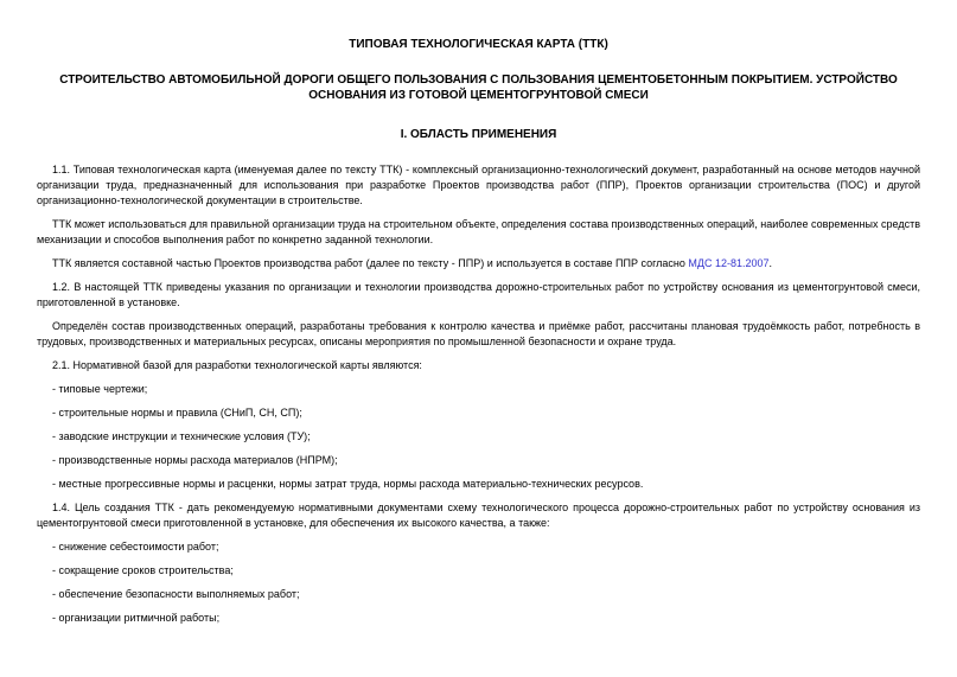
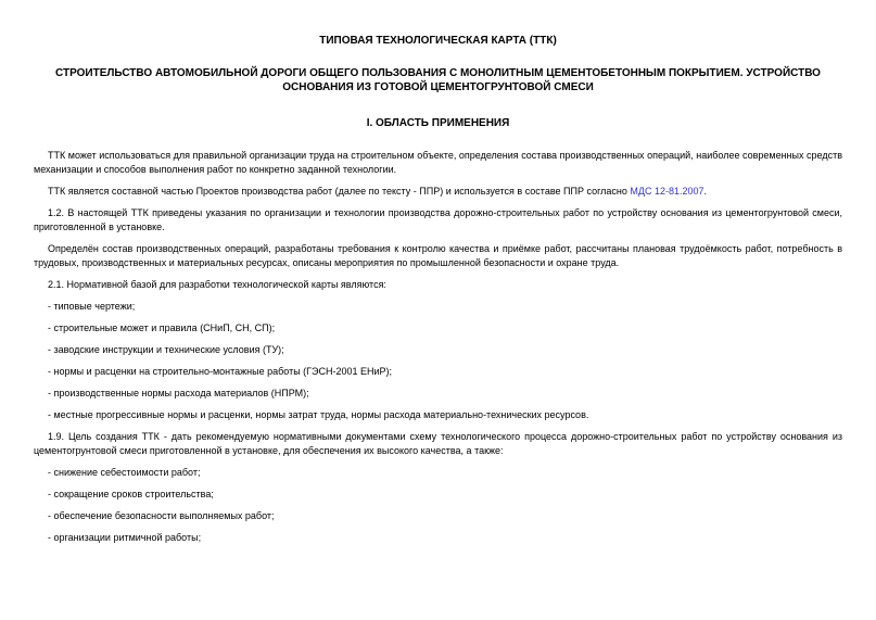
  ТИПОВАЯ ТЕХНОЛОГИЧЕСКАЯ КАРТА (ТТК)
- СТРОИТЕЛЬСТВО АВТОМОБИЛЬНОЙ ДОРОГИ ОБЩЕГО ПОЛЬЗОВАНИЯ С ПОЛЬЗОВАНИЯ ЦЕМЕНТОБЕТОННЫМ ПОКРЫТИЕМ. УСТРОЙСТВО ОСНОВАНИЯ ИЗ ГОТОВОЙ ЦЕМЕНТОГРУНТОВОЙ СМЕСИ
+ СТРОИТЕЛЬСТВО АВТОМОБИЛЬНОЙ ДОРОГИ ОБЩЕГО ПОЛЬЗОВАНИЯ С МОНОЛИТНЫМ ЦЕМЕНТОБЕТОННЫМ ПОКРЫТИЕМ. УСТРОЙСТВО ОСНОВАНИЯ ИЗ ГОТОВОЙ ЦЕМЕНТОГРУНТОВОЙ СМЕСИ
  I. ОБЛАСТЬ ПРИМЕНЕНИЯ
- 1.1. Типовая технологическая карта (именуемая далее по тексту ТТК) - комплексный организационно-технологический документ, разработанный на основе методов научной организации труда, предназначенный для использования при разработке Проектов производства работ (ППР), Проектов организации строительства (ПОС) и другой организационно-технологической документации в строительстве.
  ТТК может использоваться для правильной организации труда на строительном объекте, определения состава производственных операций, наиболее современных средств механизации и способов выполнения работ по конкретно заданной технологии.
  ТТК является составной частью Проектов производства работ (далее по тексту - ППР) и используется в составе ППР согласно МДС 12-81.2007.
  1.2. В настоящей ТТК приведены указания по организации и технологии производства дорожно-строительных работ по устройству основания из цементогрунтовой смеси, приготовленной в установке.
  Определён состав производственных операций, разработаны требования к контролю качества и приёмке работ, рассчитаны плановая трудоёмкость работ, потребность в трудовых, производственных и материальных ресурсах, описаны мероприятия по промышленной безопасности и охране труда.
  2.1. Нормативной базой для разработки технологической карты являются:
  - типовые чертежи;
- - строительные нормы и правила (СНиП, СН, СП);
+ - строительные может и правила (СНиП, СН, СП);
  - заводские инструкции и технические условия (ТУ);
+ - нормы и расценки на строительно-монтажные работы (ГЭСН-2001 ЕНиР);
  - производственные нормы расхода материалов (НПРМ);
  - местные прогрессивные нормы и расценки, нормы затрат труда, нормы расхода материально-технических ресурсов.
- 1.4. Цель создания ТТК - дать рекомендуемую нормативными документами схему технологического процесса дорожно-строительных работ по устройству основания из цементогрунтовой смеси приготовленной в установке, для обеспечения их высокого качества, а также:
+ 1.9. Цель создания ТТК - дать рекомендуемую нормативными документами схему технологического процесса дорожно-строительных работ по устройству основания из цементогрунтовой смеси приготовленной в установке, для обеспечения их высокого качества, а также:
  - снижение себестоимости работ;
  - сокращение сроков строительства;
  - обеспечение безопасности выполняемых работ;
  - организации ритмичной работы;
